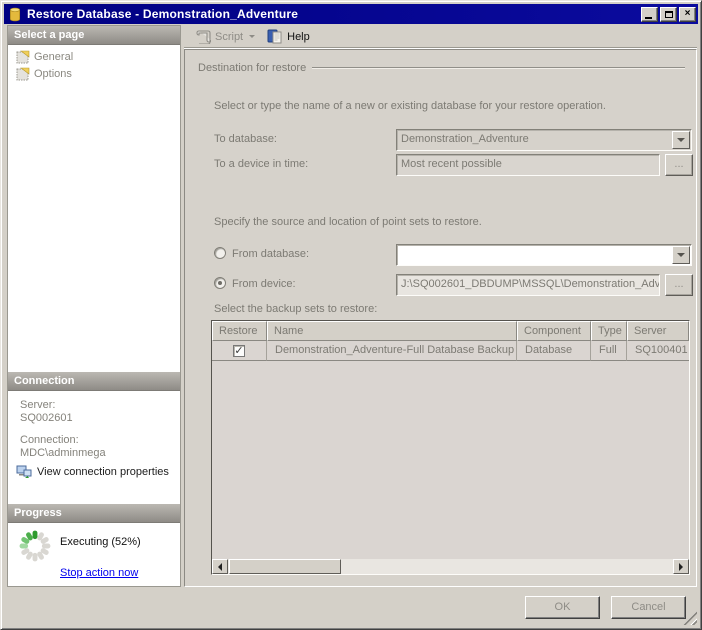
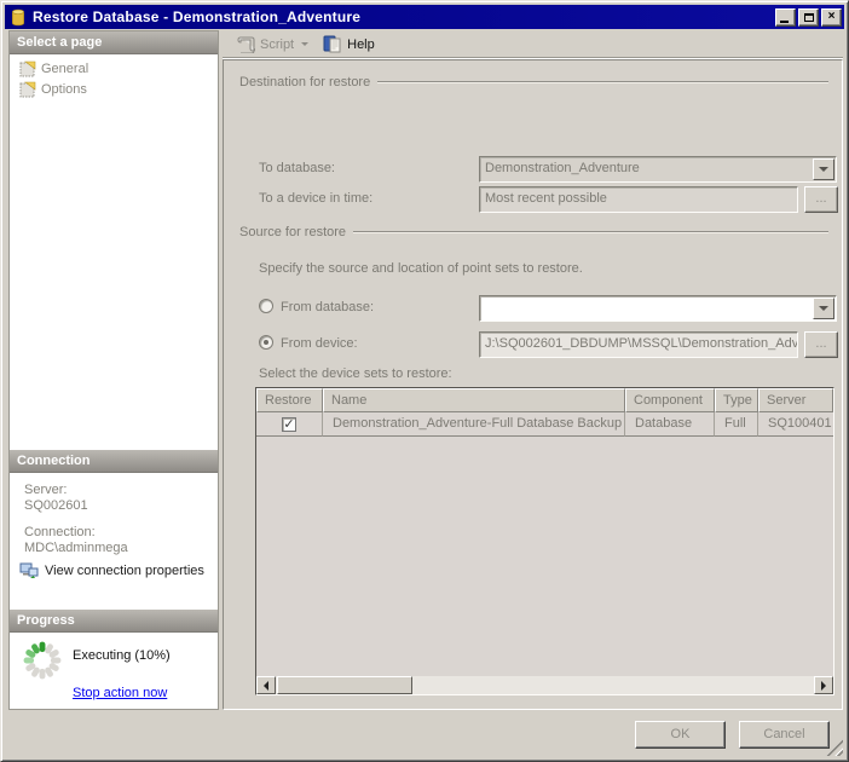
  Restore Database - Demonstration_Adventure
  ×
  Select a page
  General
  Options
  Connection
  Server:
  SQ002601
  Connection:
  MDC\adminmega
  View connection properties
  Progress
- Executing (52%)
+ Executing (10%)
  Stop action now
  Script
  Help
  Destination for restore
- Select or type the name of a new or existing database for your restore operation.
  To database:
  Demonstration_Adventure
  To a device in time:
  Most recent possible
  ...
+ Source for restore
  Specify the source and location of point sets to restore.
  From database:
  From device:
  J:\SQ002601_DBDUMP\MSSQL\Demonstration_Adv
  ...
- Select the backup sets to restore:
+ Select the device sets to restore:
  Restore
  Name
  Component
  Type
  Server
  ✓
  Demonstration_Adventure-Full Database Backup
  Database
  Full
  SQ100401
  OK
  Cancel
